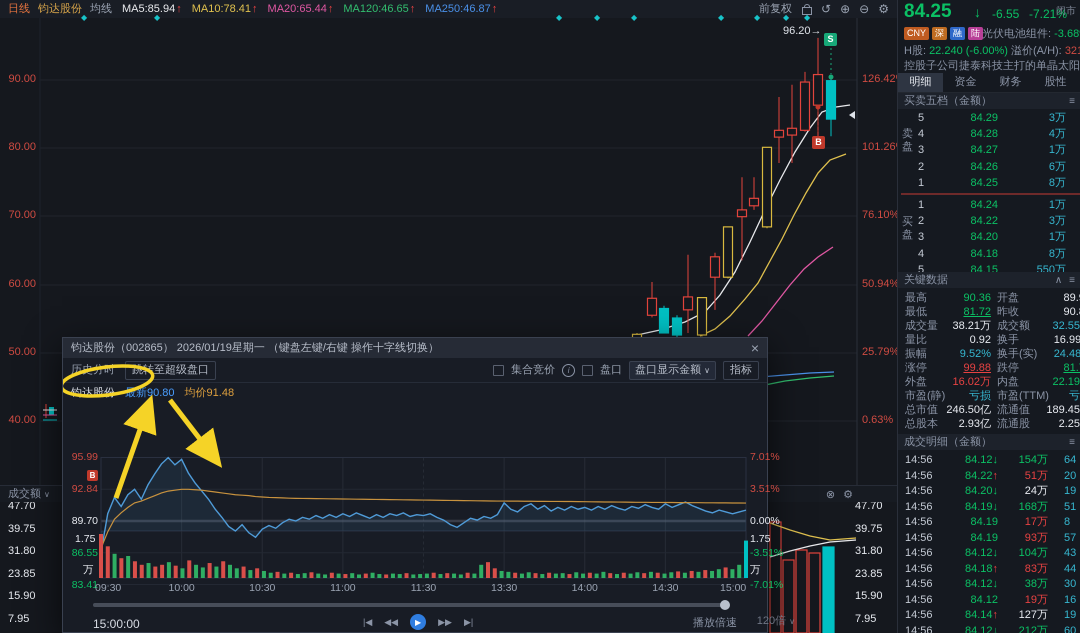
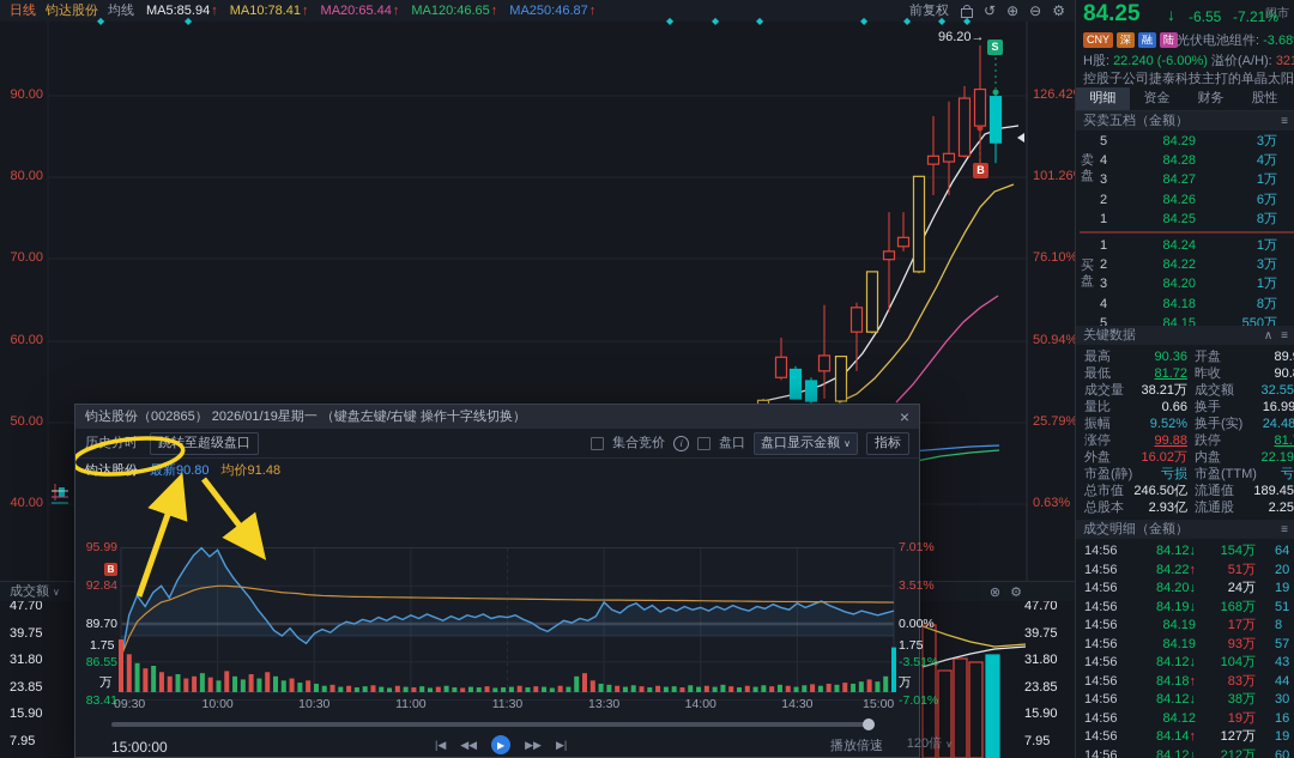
  日线
  钧达股份
  均线
  MA5:85.94↑
  MA10:78.41↑
  MA20:65.44↑
  MA120:46.65↑
  MA250:46.87↑
  前复权
  ↺
  ⊕
  ⊖
  ⚙
  90.00
  126.42
  80.00
  101.26
  70.00
  76.10%
  60.00
  50.94%
  50.00
  25.79%
  40.00
  0.63%
  47.70
  47.70
  39.75
  39.75
  31.80
  31.80
  23.85
  23.85
  15.90
  15.90
  7.95
  7.95
  ◆
  ◆
  ◆
  ◆
  ◆
  ◆
  ◆
  ◆
  ◆
  96.20→
  S
  B
  成交额
  ∨
  ⊗
  ⚙
  钧达股份（002865） 2026/01/19星期一 （键盘左键/右键 操作十字线切换）
  ×
  跳至超级盘口
  集合竞价
  i
  盘口
  盘口显示金额 ∨
  指标
  钧达股份
  最新90.80
  均价91.48
  95.99
  7.01%
  92.84
  3.51%
  89.70
  0.00%
  86.55
  -3.51%
  83.41
  -7.01%
  1.75
  1.75
  万
  万
  09:30
  10:00
  10:30
  11:00
  11:30
  13:30
  14:00
  14:30
  15:00
  B
  15:00:00
  |◀
  ◀◀
  ▶
  ▶▶
  ▶|
  播放倍速
  120倍 ∨
  84.25
  ↓
  -6.55
  -7.21%
  闭市
  CNY
  深
  融
  陆
  光伏电池组件: -3.68
  H股: 22.240 (-6.00%) 溢价(A/H): 32
  控股子公司捷泰科技主打的单晶太阳
  明细
  资金
  财务
  股性
  买卖五档（金额）
  ≡
  5
  84.29
  3万
  4
  84.28
  4万
  3
  84.27
  1万
  2
  84.26
  6万
  1
  84.25
  8万
  1
  84.24
  1万
  2
  84.22
  3万
  3
  84.20
  1万
  4
  84.18
  8万
  5
  84.15
  550万
  卖
  盘
  买
  盘
  关键数据
  ∧
  ≡
  最高
  90.36
  开盘
  最低
  81.72
  昨收
  成交量
  38.21万
  成交额
  32.55
  量比
- 0.92
+ 0.66
  换手
  16.99
  振幅
  9.52%
  换手(实)
  24.48
  涨停
  99.88
  跌停
  外盘
  16.02万
  内盘
  22.19
  市盈(静)
  亏损
  市盈(TTM)
  总市值
  246.50亿
  流通值
  189.45
  总股本
  2.93亿
  流通股
  2.25
  成交明细（金额）
  ≡
  14:56
  84.12↓
  154万
  64
  14:56
  84.22↑
  51万
  20
  14:56
  84.20↓
  24万
  19
  14:56
  84.19↓
  168万
  51
  14:56
  84.19
  17万
  8
  14:56
  84.19
  93万
  57
  14:56
  84.12↓
  104万
  43
  14:56
  84.18↑
  83万
  44
  14:56
  84.12↓
  38万
  30
  14:56
  84.12
  19万
  16
  14:56
  84.14↑
  127万
  19
  14:56
  84.12↓
  212万
  60
